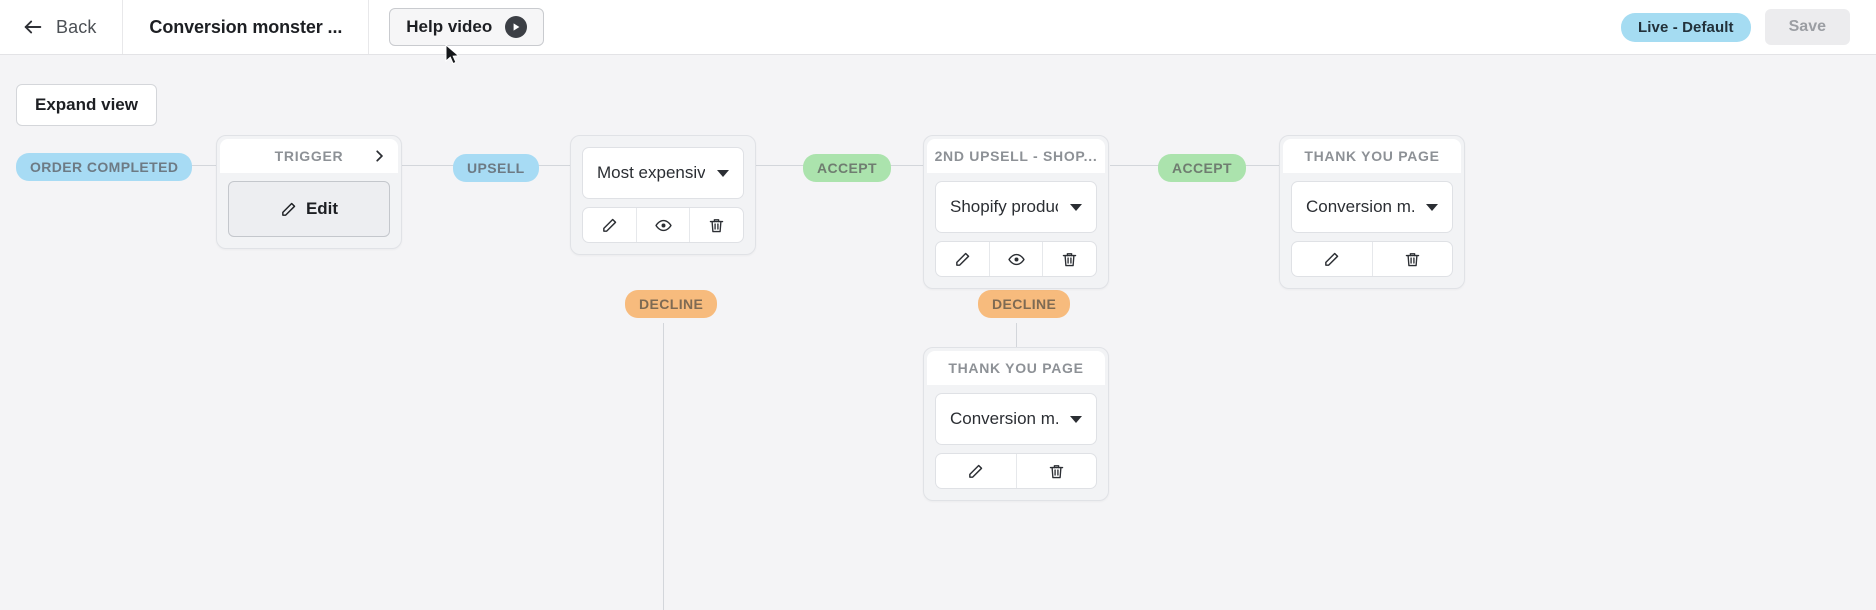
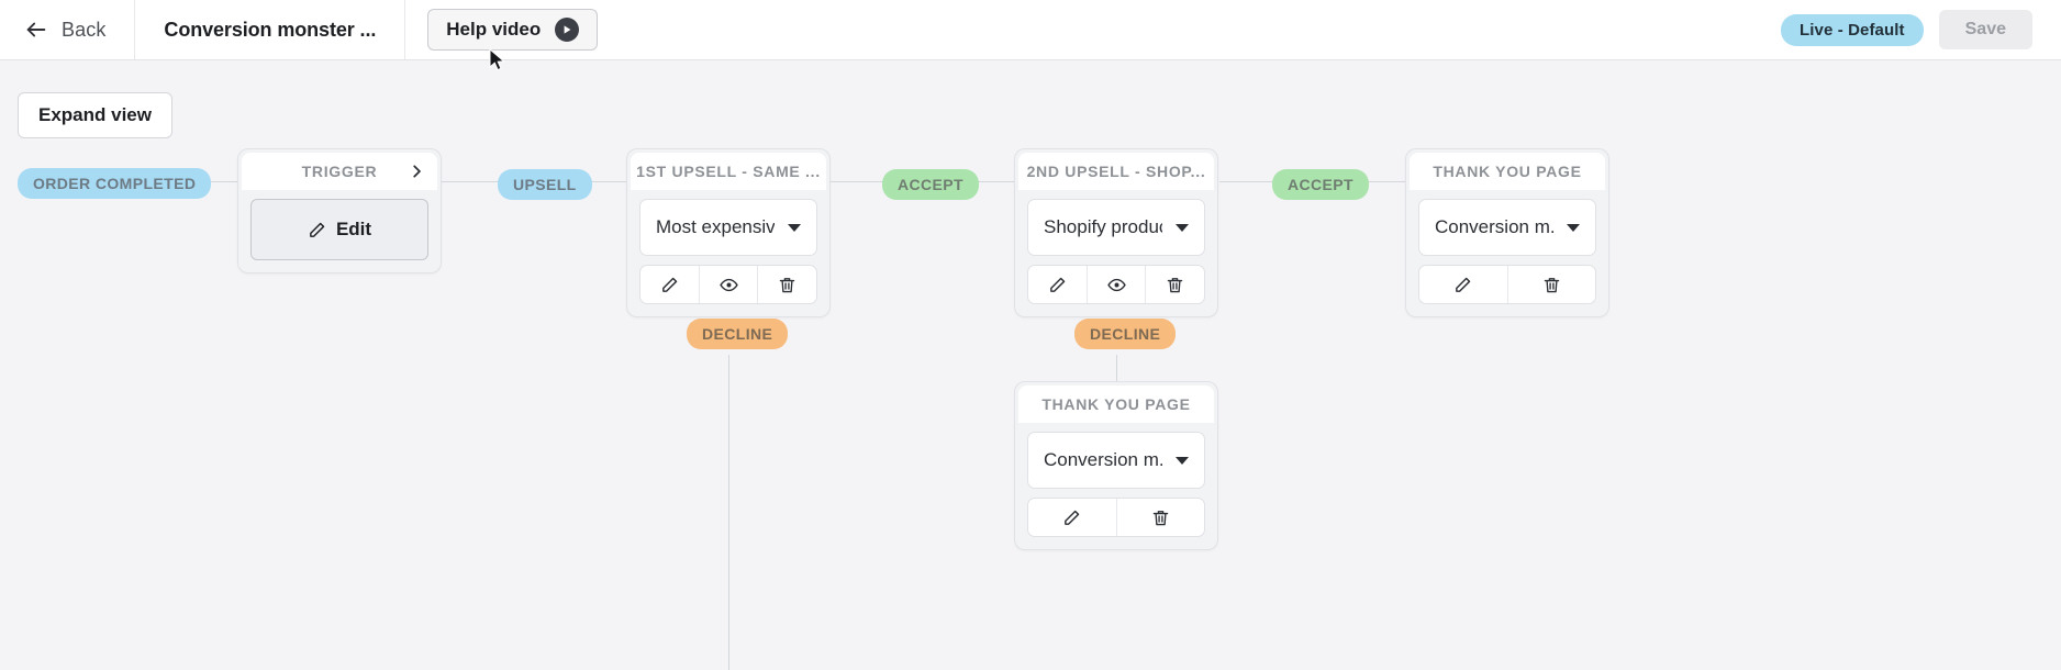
  Back
  Conversion monster ...
  Help video
  Live - Default
  Save
  Expand view
  ORDER COMPLETED
  UPSELL
  ACCEPT
  ACCEPT
  DECLINE
  DECLINE
  TRIGGER
  Edit
+ 1ST UPSELL - SAME ...
  Most expensiv
  2ND UPSELL - SHOP...
  Shopify produ
  THANK YOU PAGE
  Conversion m.
  THANK YOU PAGE
  Conversion m.
